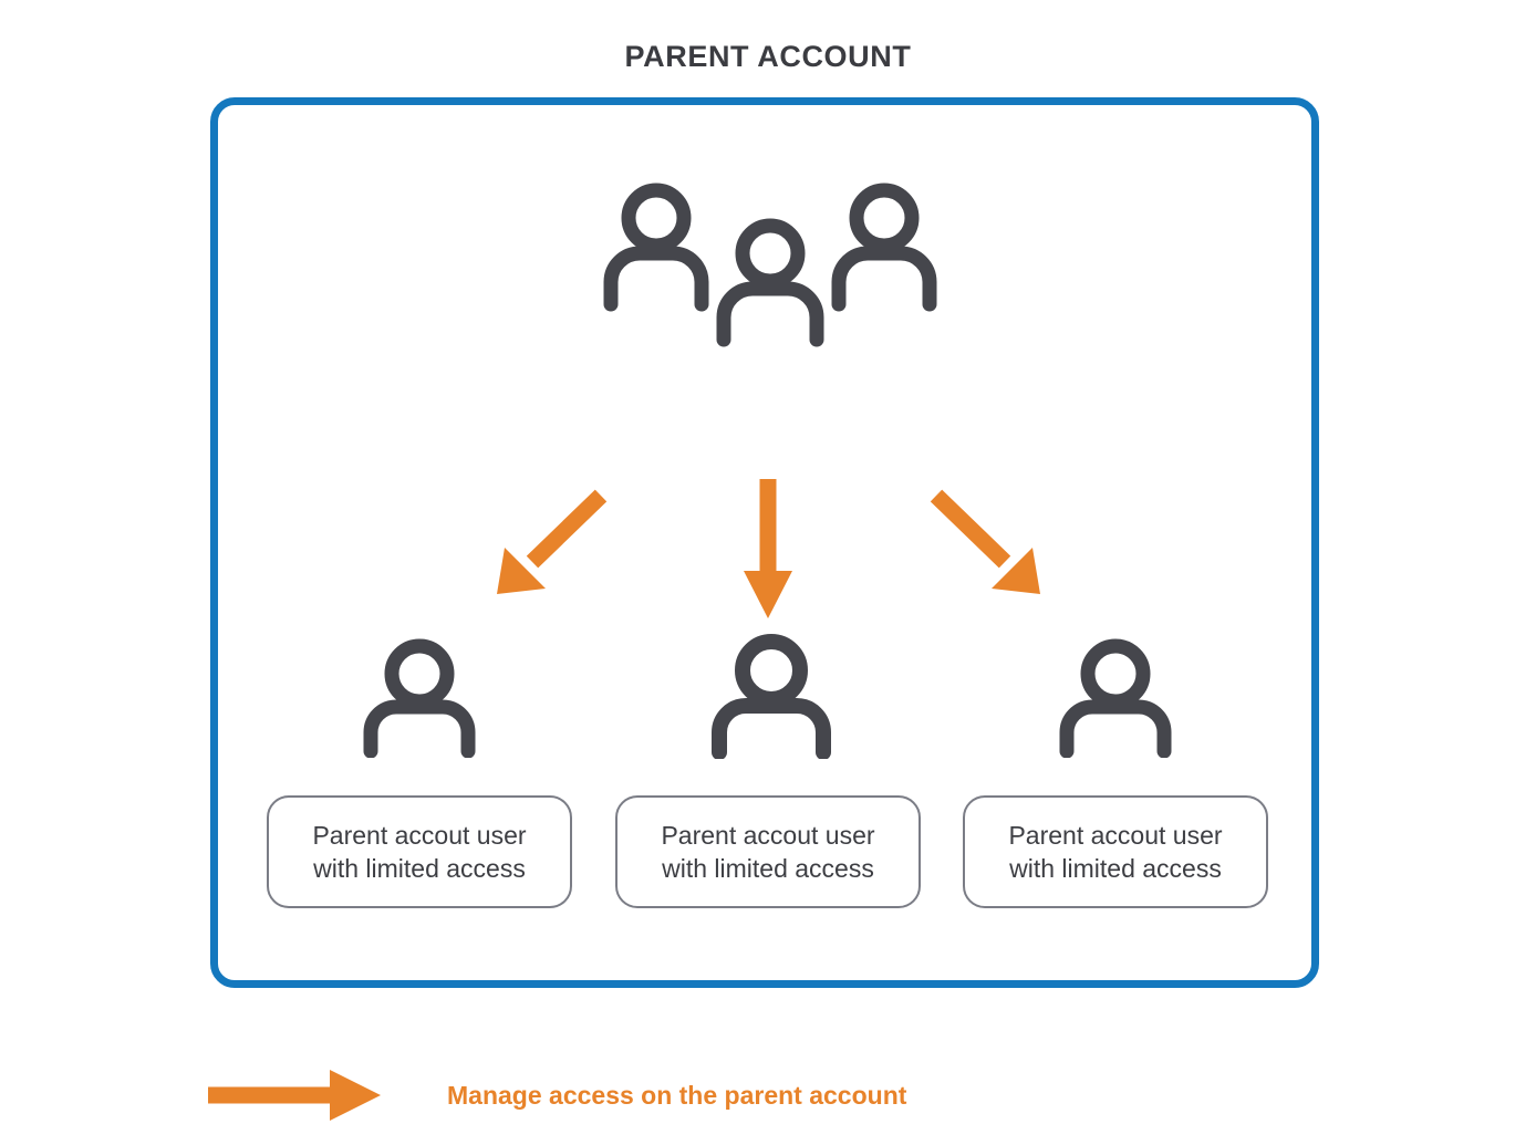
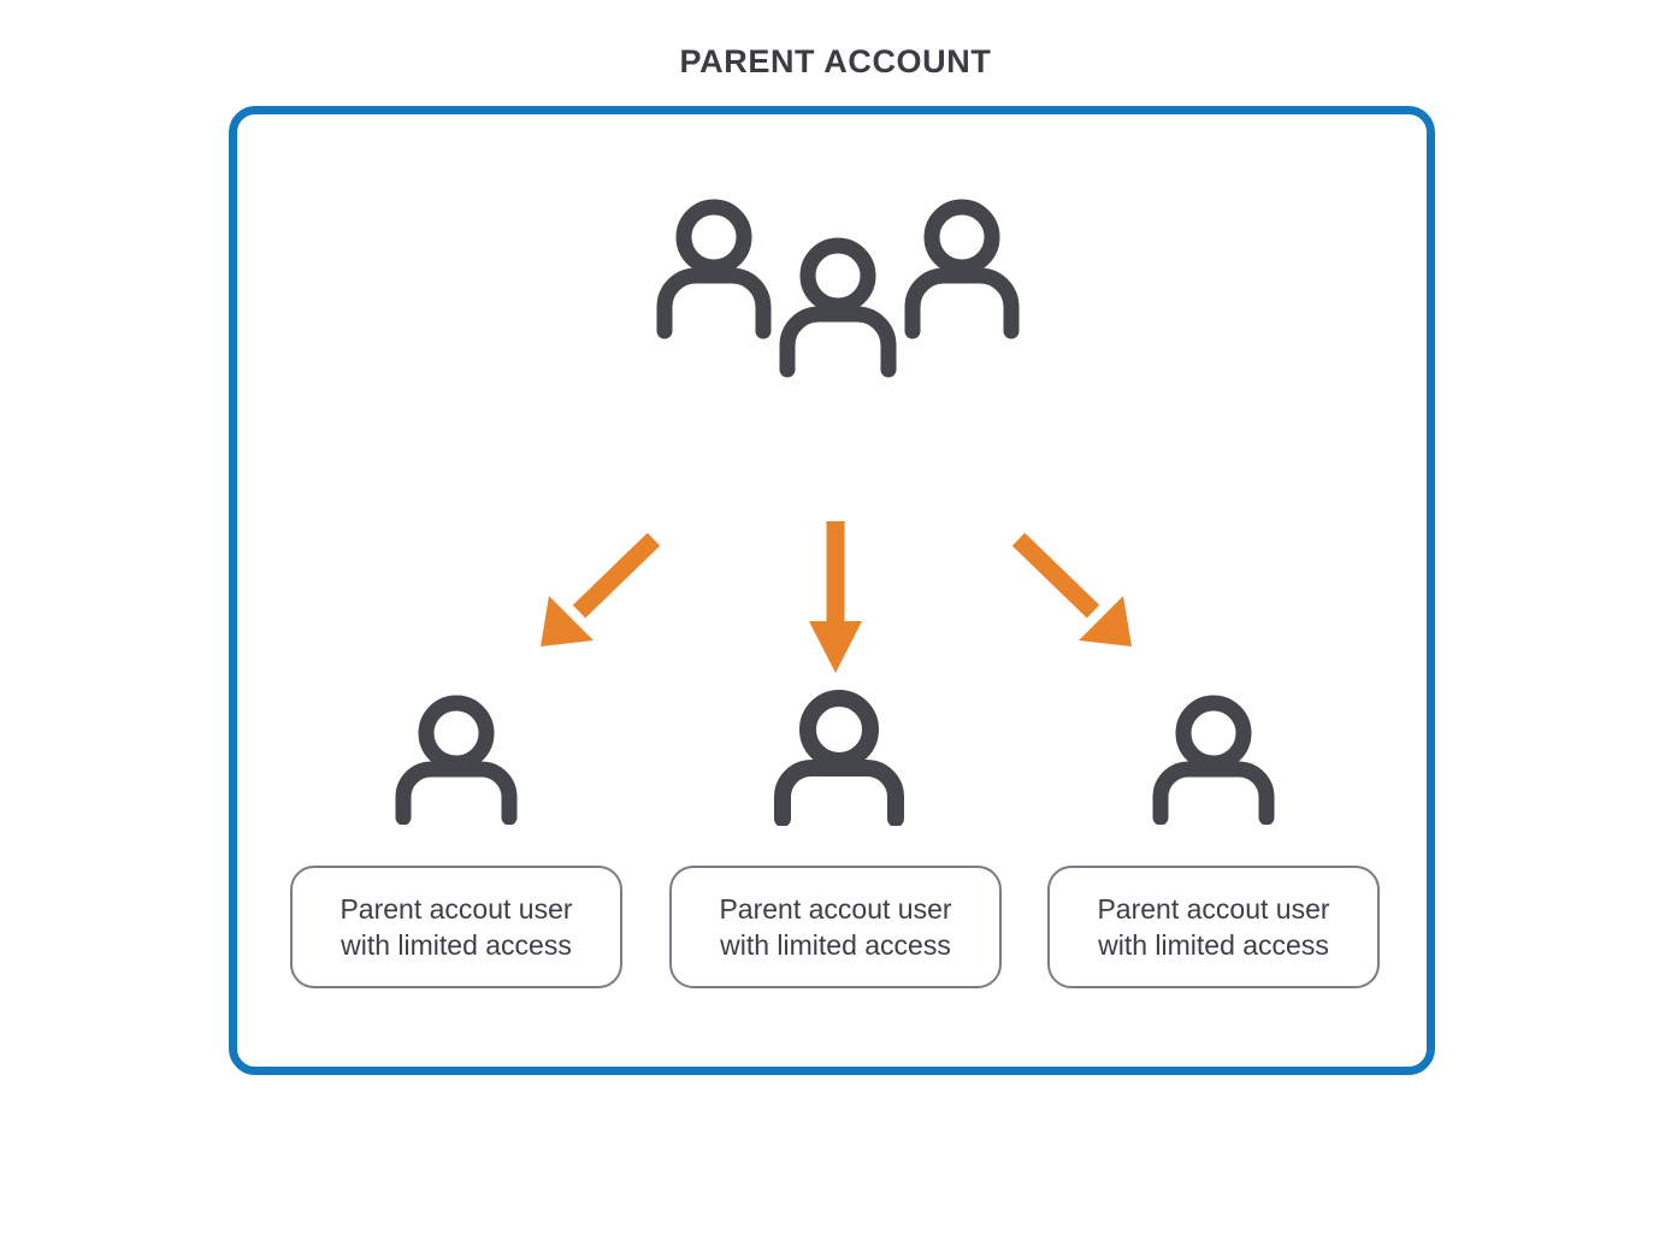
  PARENT ACCOUNT
  Parent accout user
  with limited access
  Parent accout user
  with limited access
  Parent accout user
  with limited access
- Manage access on the parent account
